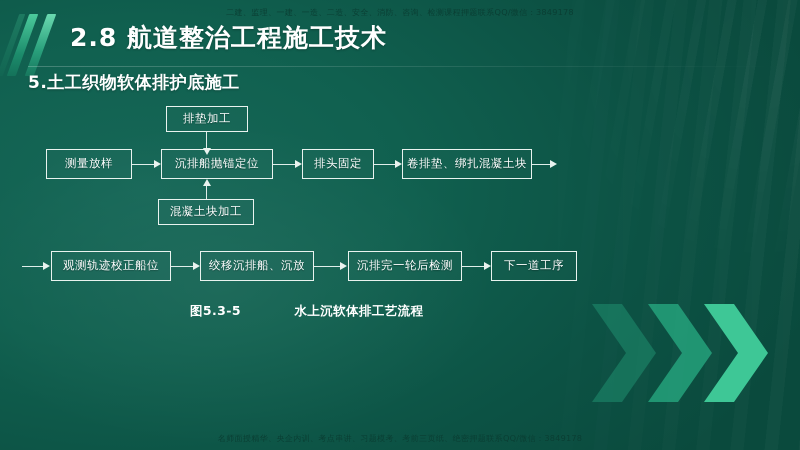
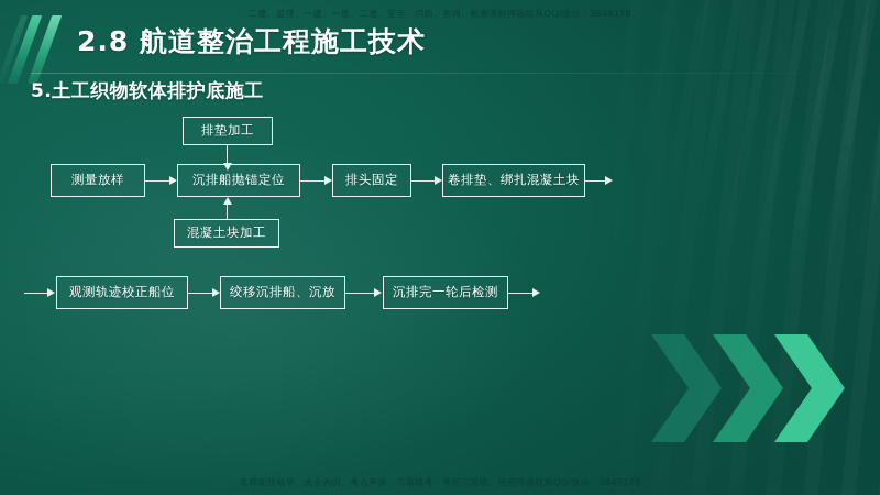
  二建、监理、一建、一造、二造、安全、消防、咨询、检测课程押题联系QQ/微信：3849178
  2.8 航道整治工程施工技术
  5.土工织物软体排护底施工
  排垫加工
  测量放样
  沉排船抛锚定位
  混凝土块加工
  排头固定
  卷排垫、绑扎混凝土块
  观测轨迹校正船位
  绞移沉排船、沉放
  沉排完一轮后检测
- 下一道工序
- 图5.3-5 水上沉软体排工艺流程
  名师面授精华、央企内训、考点串讲、习题模考、考前三页纸、绝密押题联系QQ/微信：3849178
